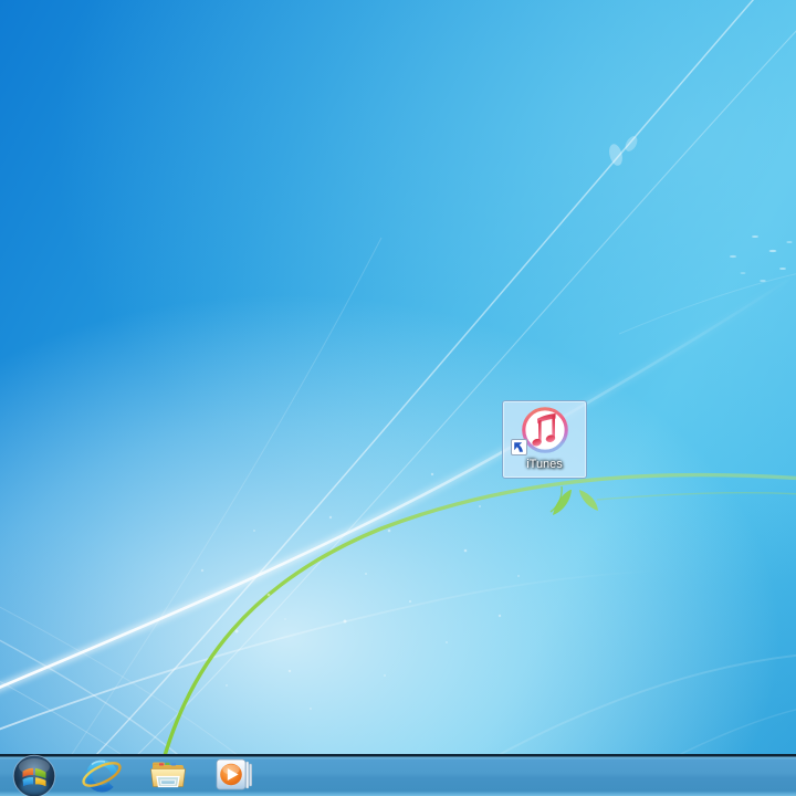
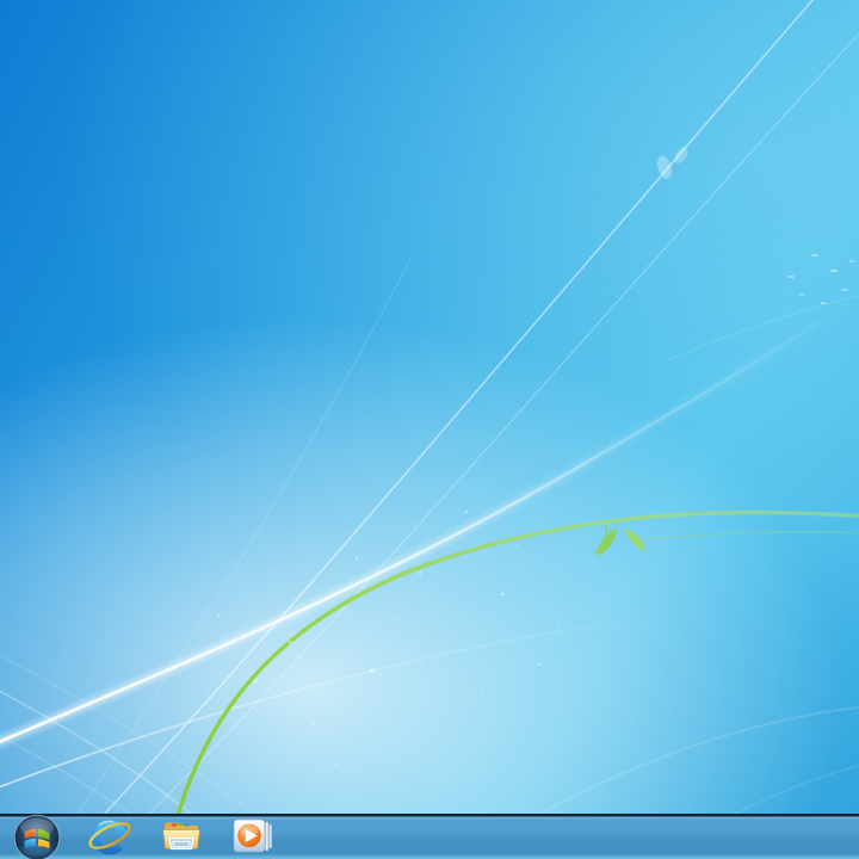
- iTunes
